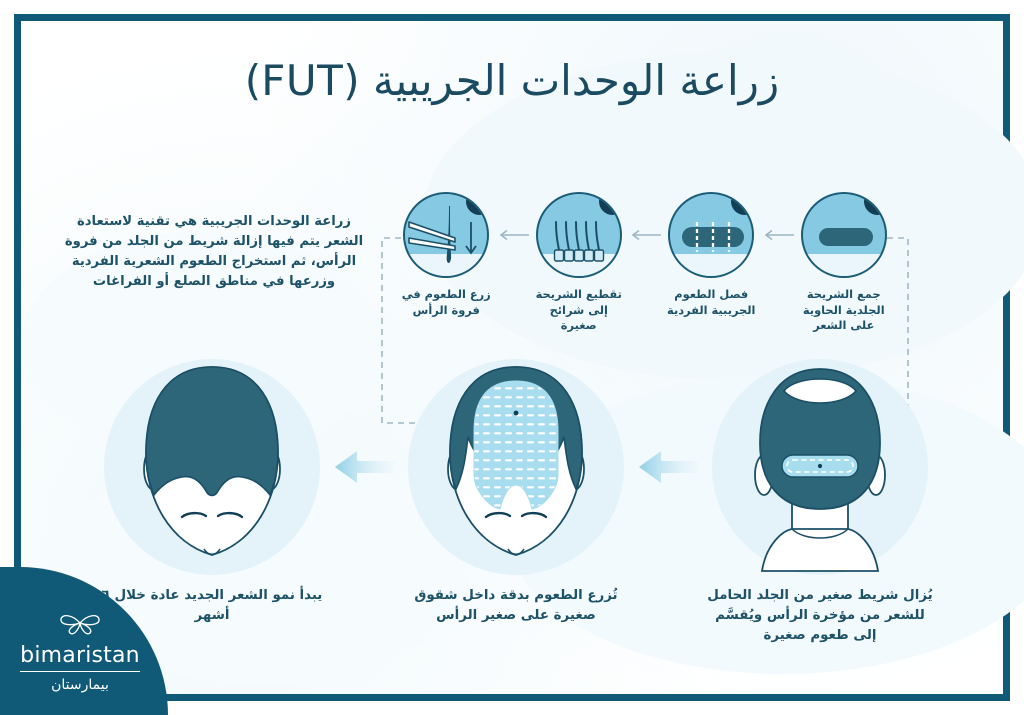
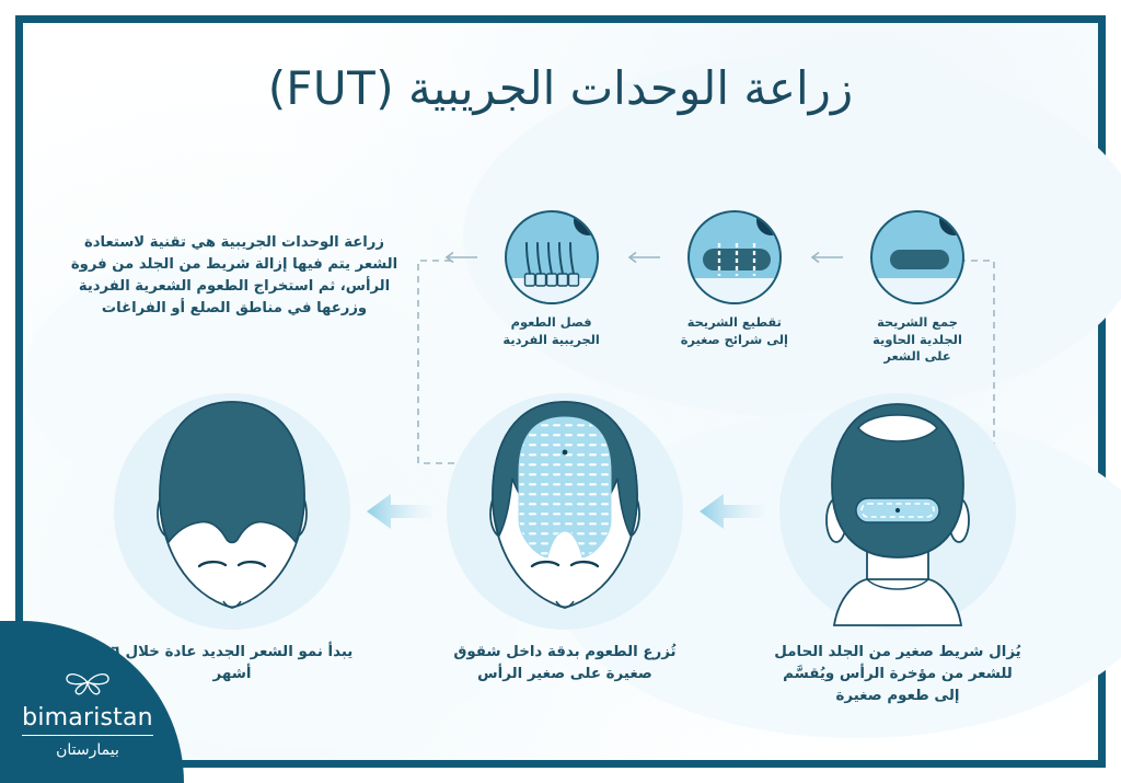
  زراعة الوحدات الجريبية (FUT)
  زراعة الوحدات الجريبية هي تقنية لاستعادة الشعر يتم فيها إزالة شريط من الجلد من فروة الرأس، ثم استخراج الطعوم الشعرية الفردية وزرعها في مناطق الصلع أو الفراغات
  ١
  جمع الشريحة الجلدية الحاوية على الشعر
  ٢
- فصل الطعوم الجريبية الفردية
+ تقطيع الشريحة إلى شرائح صغيرة
  ٣
- تقطيع الشريحة إلى شرائح صغيرة
+ فصل الطعوم الجريبية الفردية
- ٤
- زرع الطعوم في فروة الرأس
  يُزال شريط صغير من الجلد الحامل للشعر من مؤخرة الرأس ويُقسَّم إلى طعوم صغيرة
  تُزرع الطعوم بدقة داخل شقوق صغيرة على صغير الرأس
  يبدأ نمو الشعر الجديد عادة خلال أشهر
  bimaristan
  بيمارستان
